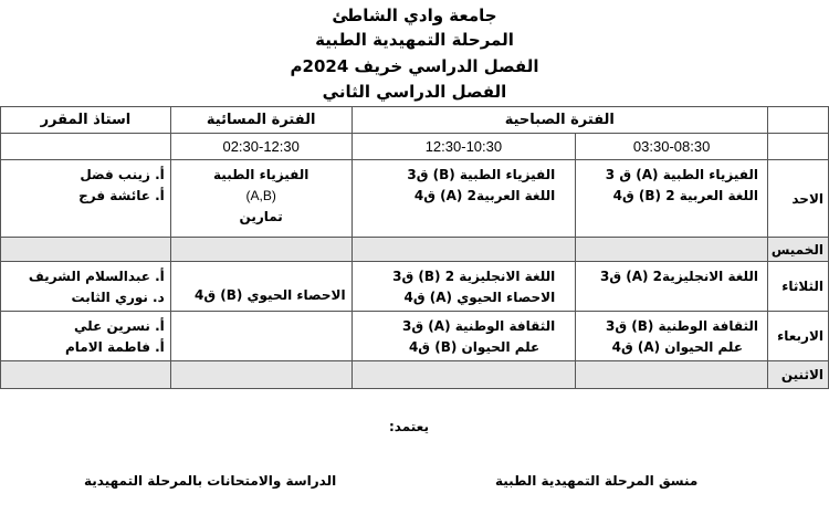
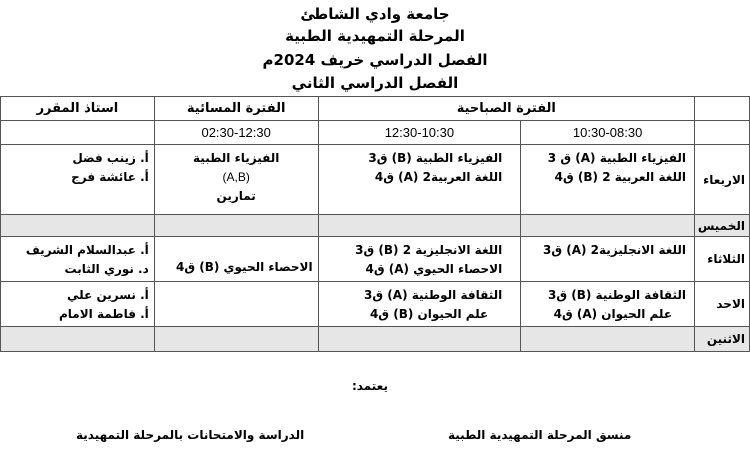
  جامعة وادي الشاطئ
  المرحلة التمهيدية الطبية
  الفصل الدراسي خريف 2024م
  الفصل الدراسي الثاني
  	الفترة الصباحية	الفترة المسائية	استاذ المقرر
- 	03:30-08:30	12:30-10:30	02:30-12:30
+ 	10:30-08:30	12:30-10:30	02:30-12:30
- الاحد	الفيزياء الطبية (A) ق 3 اللغة العربية 2 (B) ق4	الفيزياء الطبية (B) ق3 اللغة العربية2 (A) ق4	الفيزياء الطبية (A,B) تمارين	أ. زينب فضل أ. عائشة فرج
+ الاربعاء	الفيزياء الطبية (A) ق 3 اللغة العربية 2 (B) ق4	الفيزياء الطبية (B) ق3 اللغة العربية2 (A) ق4	الفيزياء الطبية (A,B) تمارين	أ. زينب فضل أ. عائشة فرج
  الخميس
  الثلاثاء	اللغة الانجليزية2 (A) ق3	اللغة الانجليزية 2 (B) ق3 الاحصاء الحيوي (A) ق4	الاحصاء الحيوي (B) ق4	أ. عبدالسلام الشريف د. نوري الثابت
- الاربعاء	الثقافة الوطنية (B) ق3 علم الحيوان (A) ق4	الثقافة الوطنية (A) ق3 علم الحيوان (B) ق4		أ. نسرين علي أ. فاطمة الامام
+ الاحد	الثقافة الوطنية (B) ق3 علم الحيوان (A) ق4	الثقافة الوطنية (A) ق3 علم الحيوان (B) ق4		أ. نسرين علي أ. فاطمة الامام
  الاثنين
  يعتمد:
  منسق المرحلة التمهيدية الطبية
  الدراسة والامتحانات بالمرحلة التمهيدية
